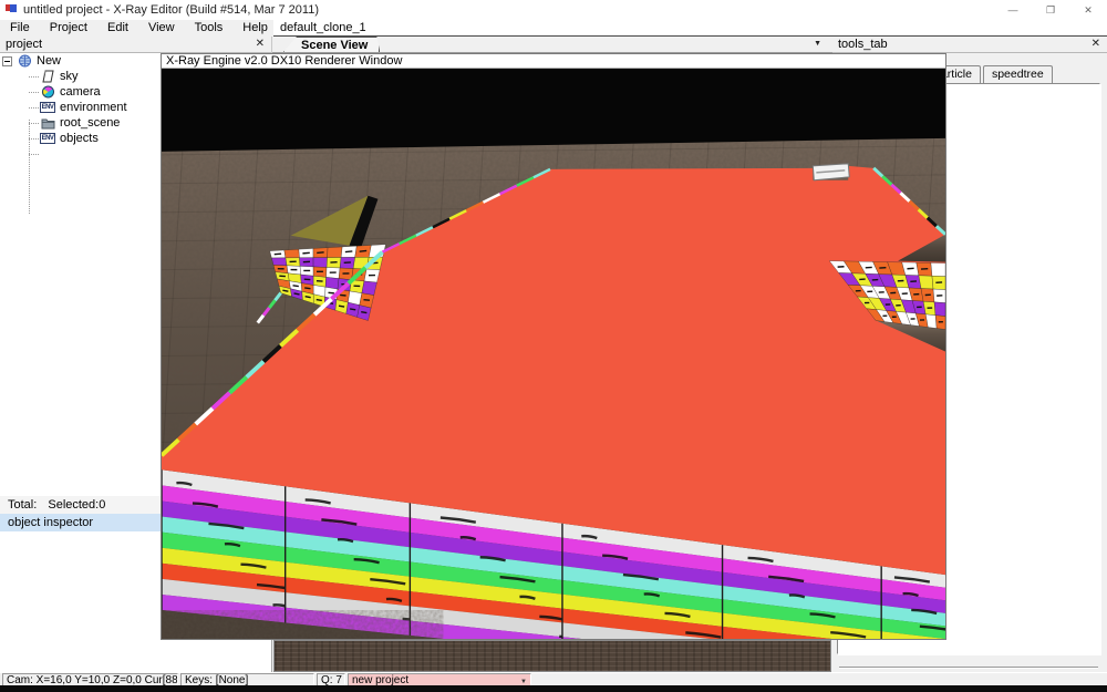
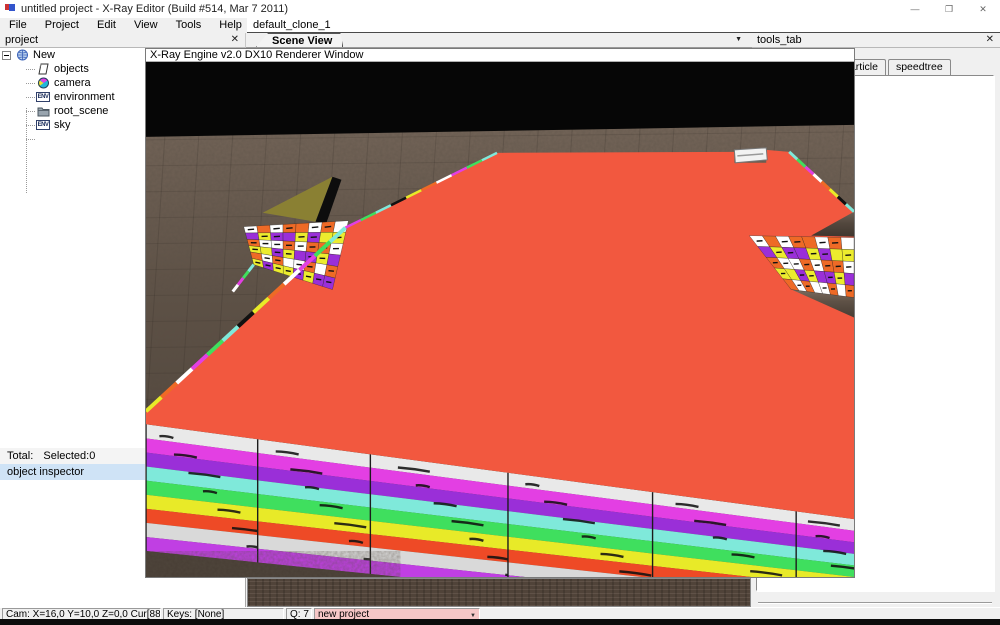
  untitled project - X-Ray Editor (Build #514, Mar 7 2011)
  —
  ❐
  ✕
  File
  Project
  Edit
  View
  Tools
  Help
  default_clone_1
  project
  ✕
  Scene View
  tools_tab
  ✕
  New
- sky
+ objects
  camera
  environment
  root_scene
- objects
+ sky
  Total: Selected:0
  object inspector
  rticle
  speedtree
  X-Ray Engine v2.0 DX10 Renderer Window
  Cam: X=16,0 Y=10,0 Z=0,0 Cur[88
  Keys: [None]
  Q: 7
  new project
